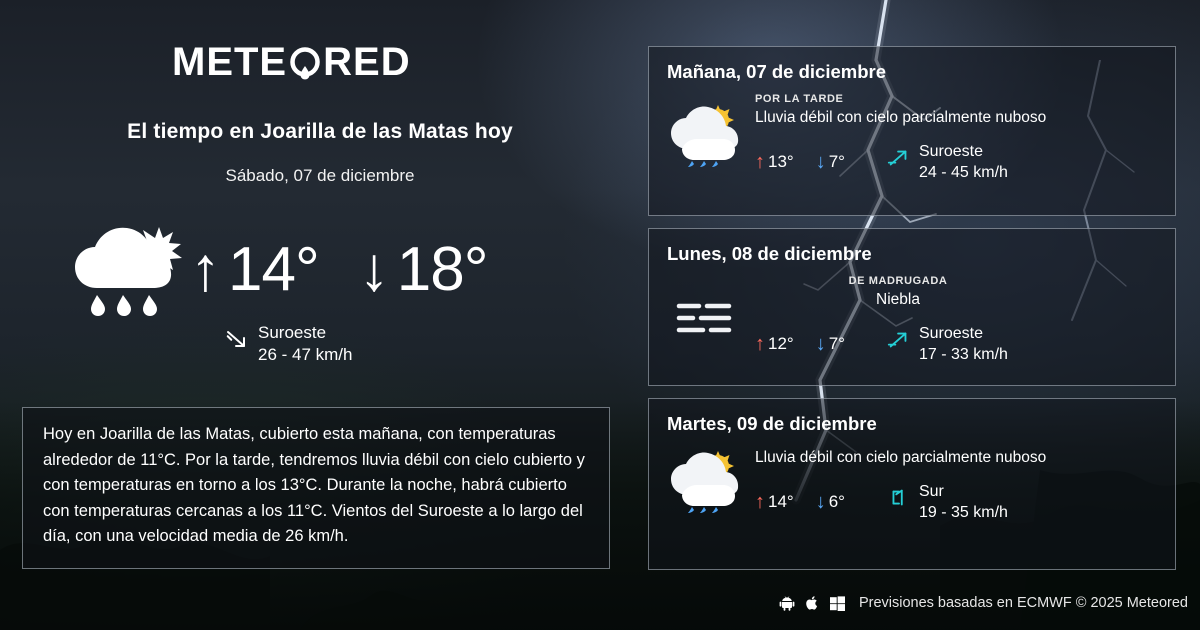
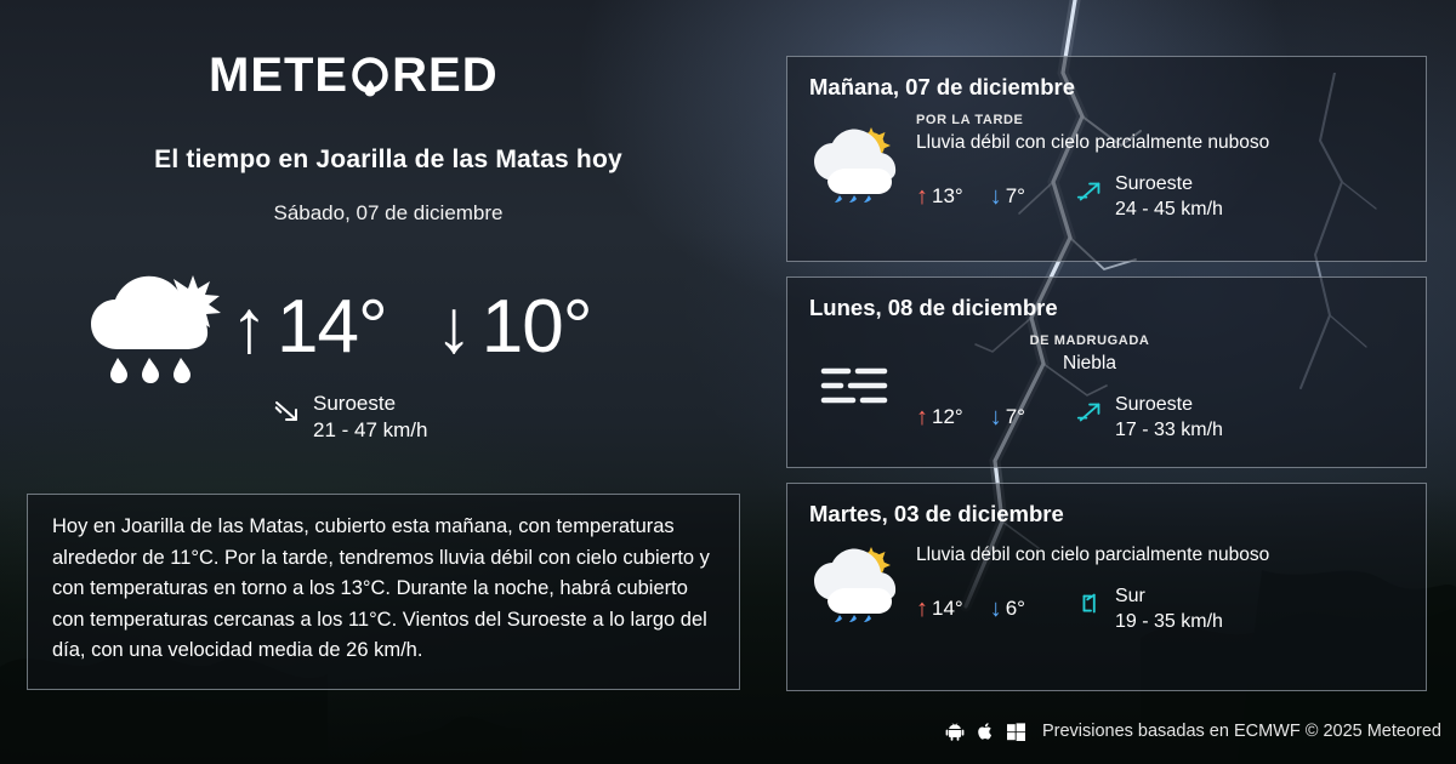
  METE
  RED
  El tiempo en Joarilla de las Matas hoy
  Sábado, 07 de diciembre
  ↑
  14°
  ↓
- 18°
+ 10°
  Suroeste
- 26 - 47 km/h
+ 21 - 47 km/h
  Hoy en Joarilla de las Matas, cubierto esta mañana, con temperaturas alrededor de 11°C. Por la tarde, tendremos lluvia débil con cielo cubierto y con temperaturas en torno a los 13°C. Durante la noche, habrá cubierto con temperaturas cercanas a los 11°C. Vientos del Suroeste a lo largo del día, con una velocidad media de 26 km/h.
  Mañana, 07 de diciembre
  POR LA TARDE
  Lluvia débil con cielo parcialmente nuboso
  ↑
  13°
  ↓
  7°
  Suroeste
  24 - 45 km/h
  Lunes, 08 de diciembre
  DE MADRUGADA
  Niebla
  ↑
  12°
  ↓
  7°
  Suroeste
  17 - 33 km/h
- Martes, 09 de diciembre
+ Martes, 03 de diciembre
  Lluvia débil con cielo parcialmente nuboso
  ↑
  14°
  ↓
  6°
  Sur
  19 - 35 km/h
  Previsiones basadas en ECMWF © 2025 Meteored
